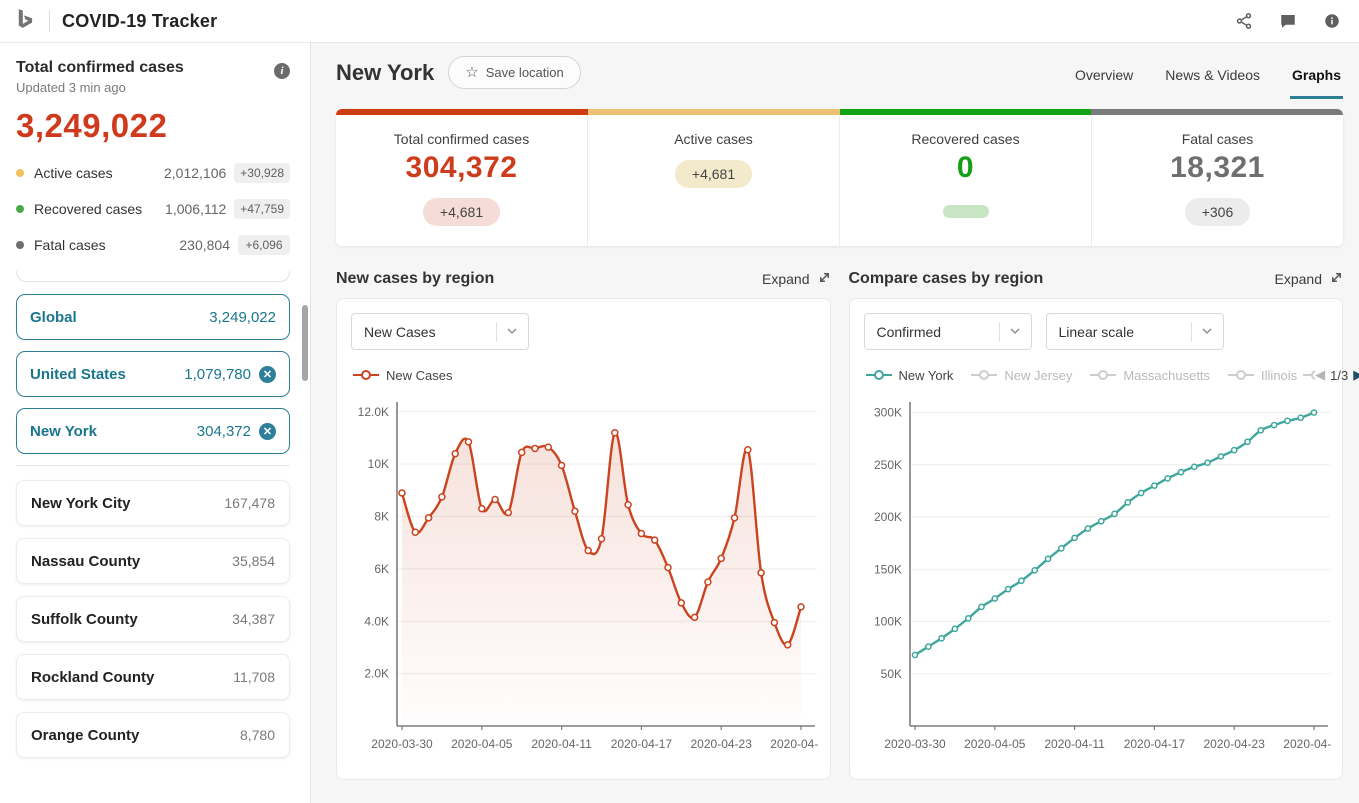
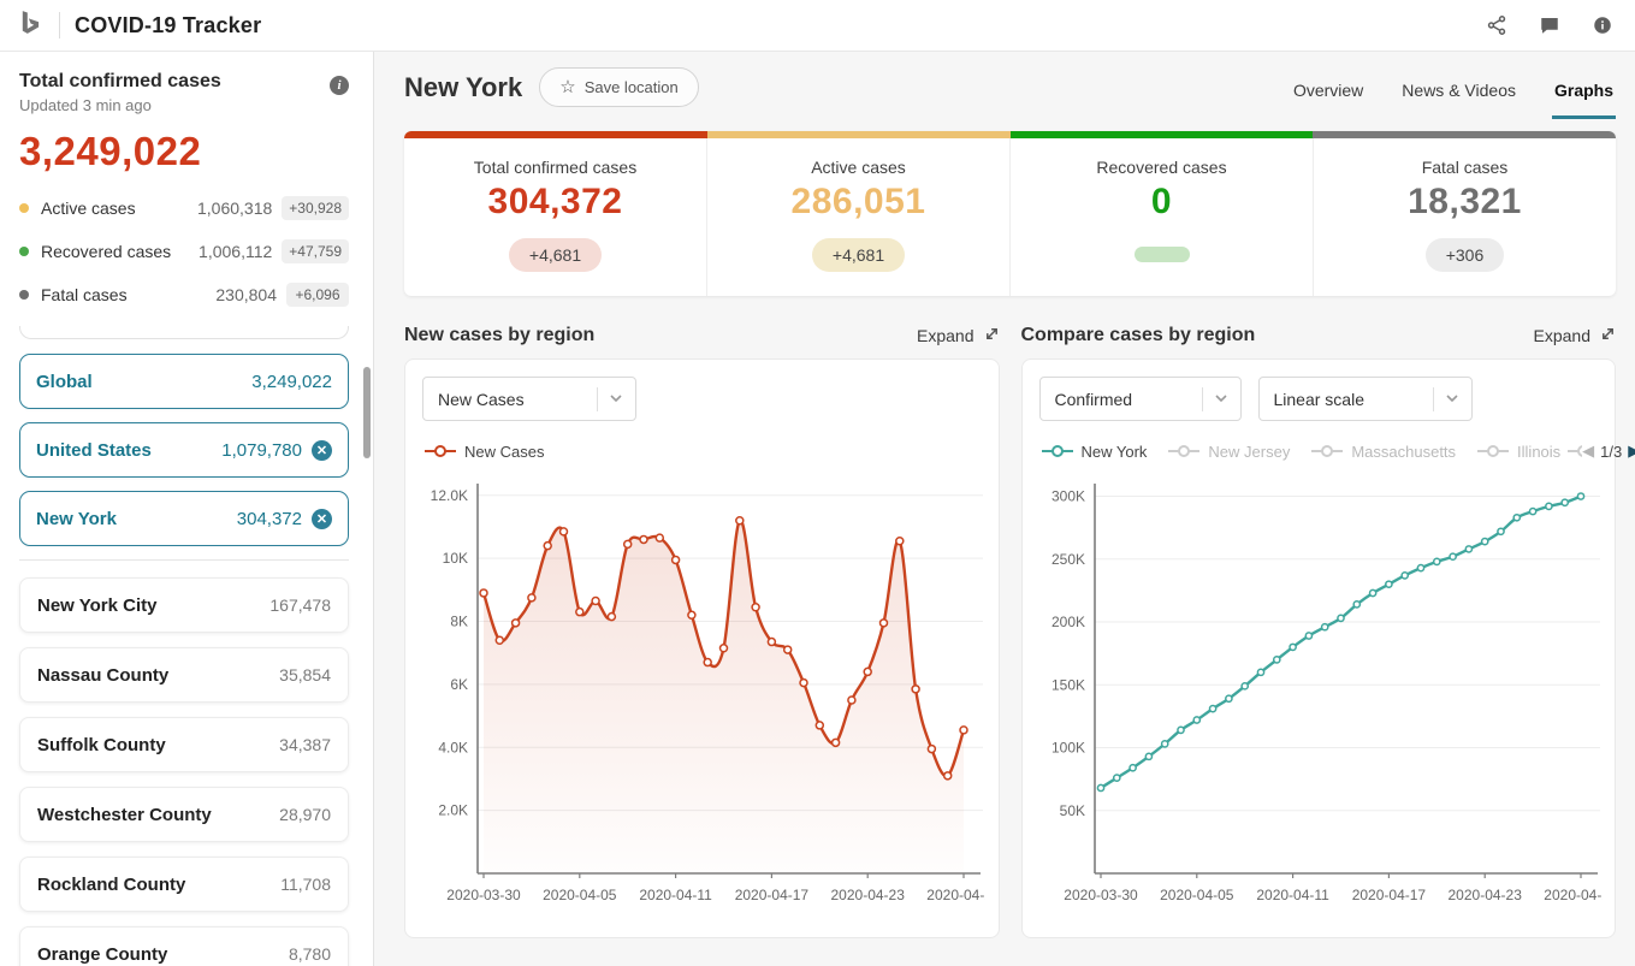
  COVID-19 Tracker
  Total confirmed cases
  Updated 3 min ago
  i
  3,249,022
  Active cases
- 2,012,106
+ 1,060,318
  +30,928
  Recovered cases
  1,006,112
  +47,759
  Fatal cases
  230,804
  +6,096
  Global
  3,249,022
  United States
  1,079,780
  ✕
  New York
  304,372
  ✕
  New York City
  167,478
  Nassau County
  35,854
  Suffolk County
  34,387
+ Westchester County
+ 28,970
  Rockland County
  11,708
  Orange County
  8,780
  New York
  ☆
  Save location
  Overview
  News & Videos
  Graphs
  Total confirmed cases
  304,372
  +4,681
  Active cases
+ 286,051
  +4,681
  Recovered cases
  0
  Fatal cases
  18,321
  +306
  New cases by region
  Expand
  New Cases
  New Cases
  2.0K
  4.0K
  6K
  8K
  10K
  12.0K
  2020-03-30
  2020-04-05
  2020-04-11
  2020-04-17
  2020-04-23
  2020-04-
  Compare cases by region
  Expand
  Confirmed
  Linear scale
  New York
  New Jersey
  Massachusetts
  Illinois
  ◀
  1/3
  ▶
  50K
  100K
  150K
  200K
  250K
  300K
  2020-03-30
  2020-04-05
  2020-04-11
  2020-04-17
  2020-04-23
  2020-04-
